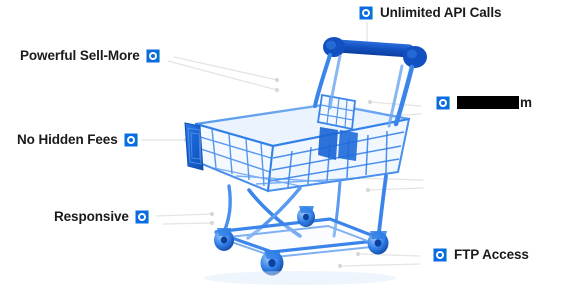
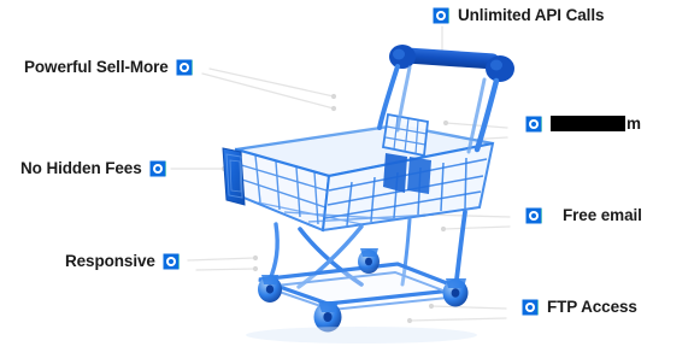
  Powerful Sell-More
  No Hidden Fees
  Responsive
  Unlimited API Calls
  m
+ Free email
  FTP Access
